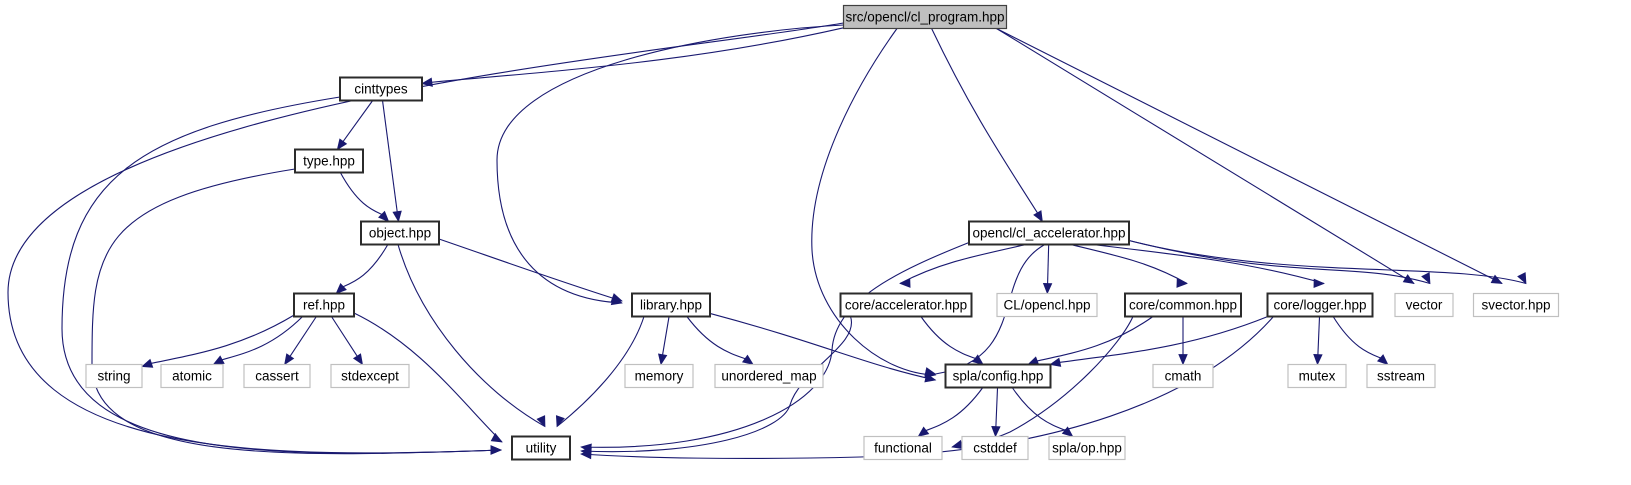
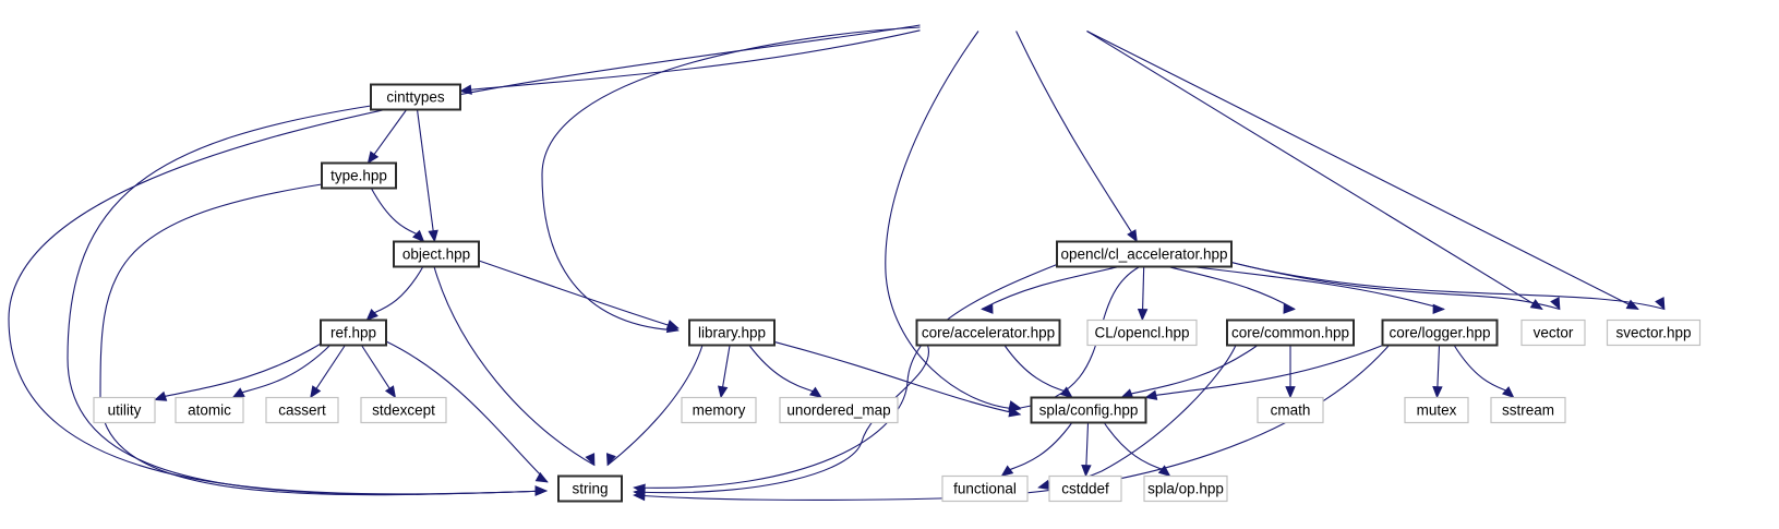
- src/opencl/cl_program.hpp
  cinttypes
  type.hpp
  object.hpp
  opencl/cl_accelerator.hpp
  ref.hpp
  library.hpp
  core/accelerator.hpp
  CL/opencl.hpp
  core/common.hpp
  core/logger.hpp
  vector
  svector.hpp
- string
+ utility
  atomic
  cassert
  stdexcept
  memory
  unordered_map
  spla/config.hpp
  cmath
  mutex
  sstream
- utility
+ string
  functional
  cstddef
  spla/op.hpp
